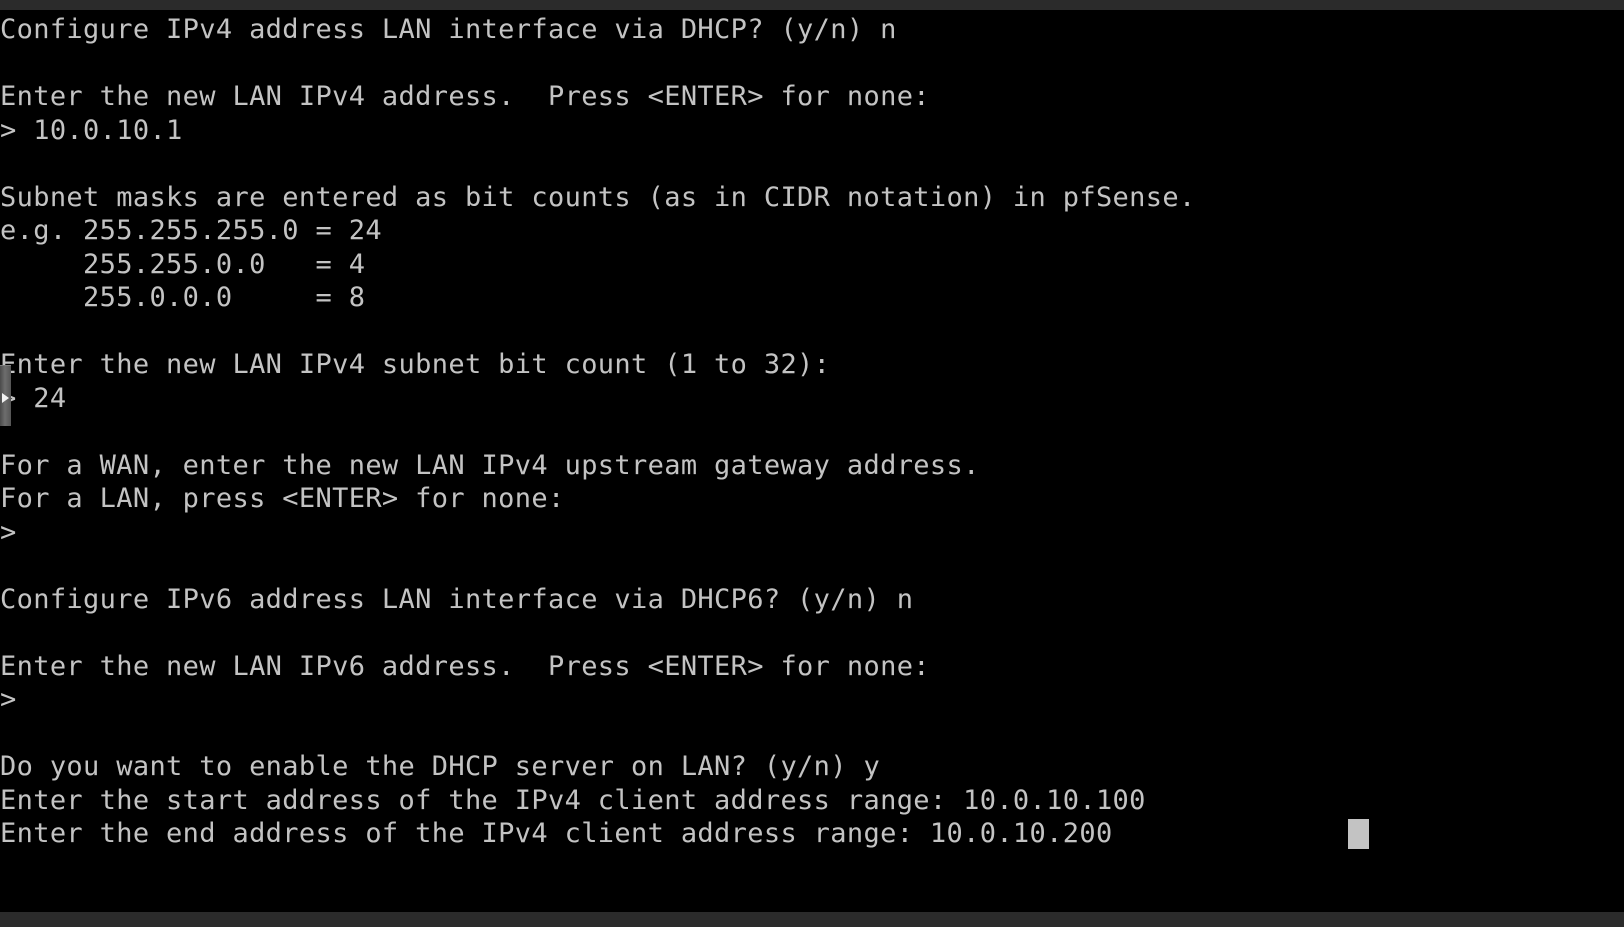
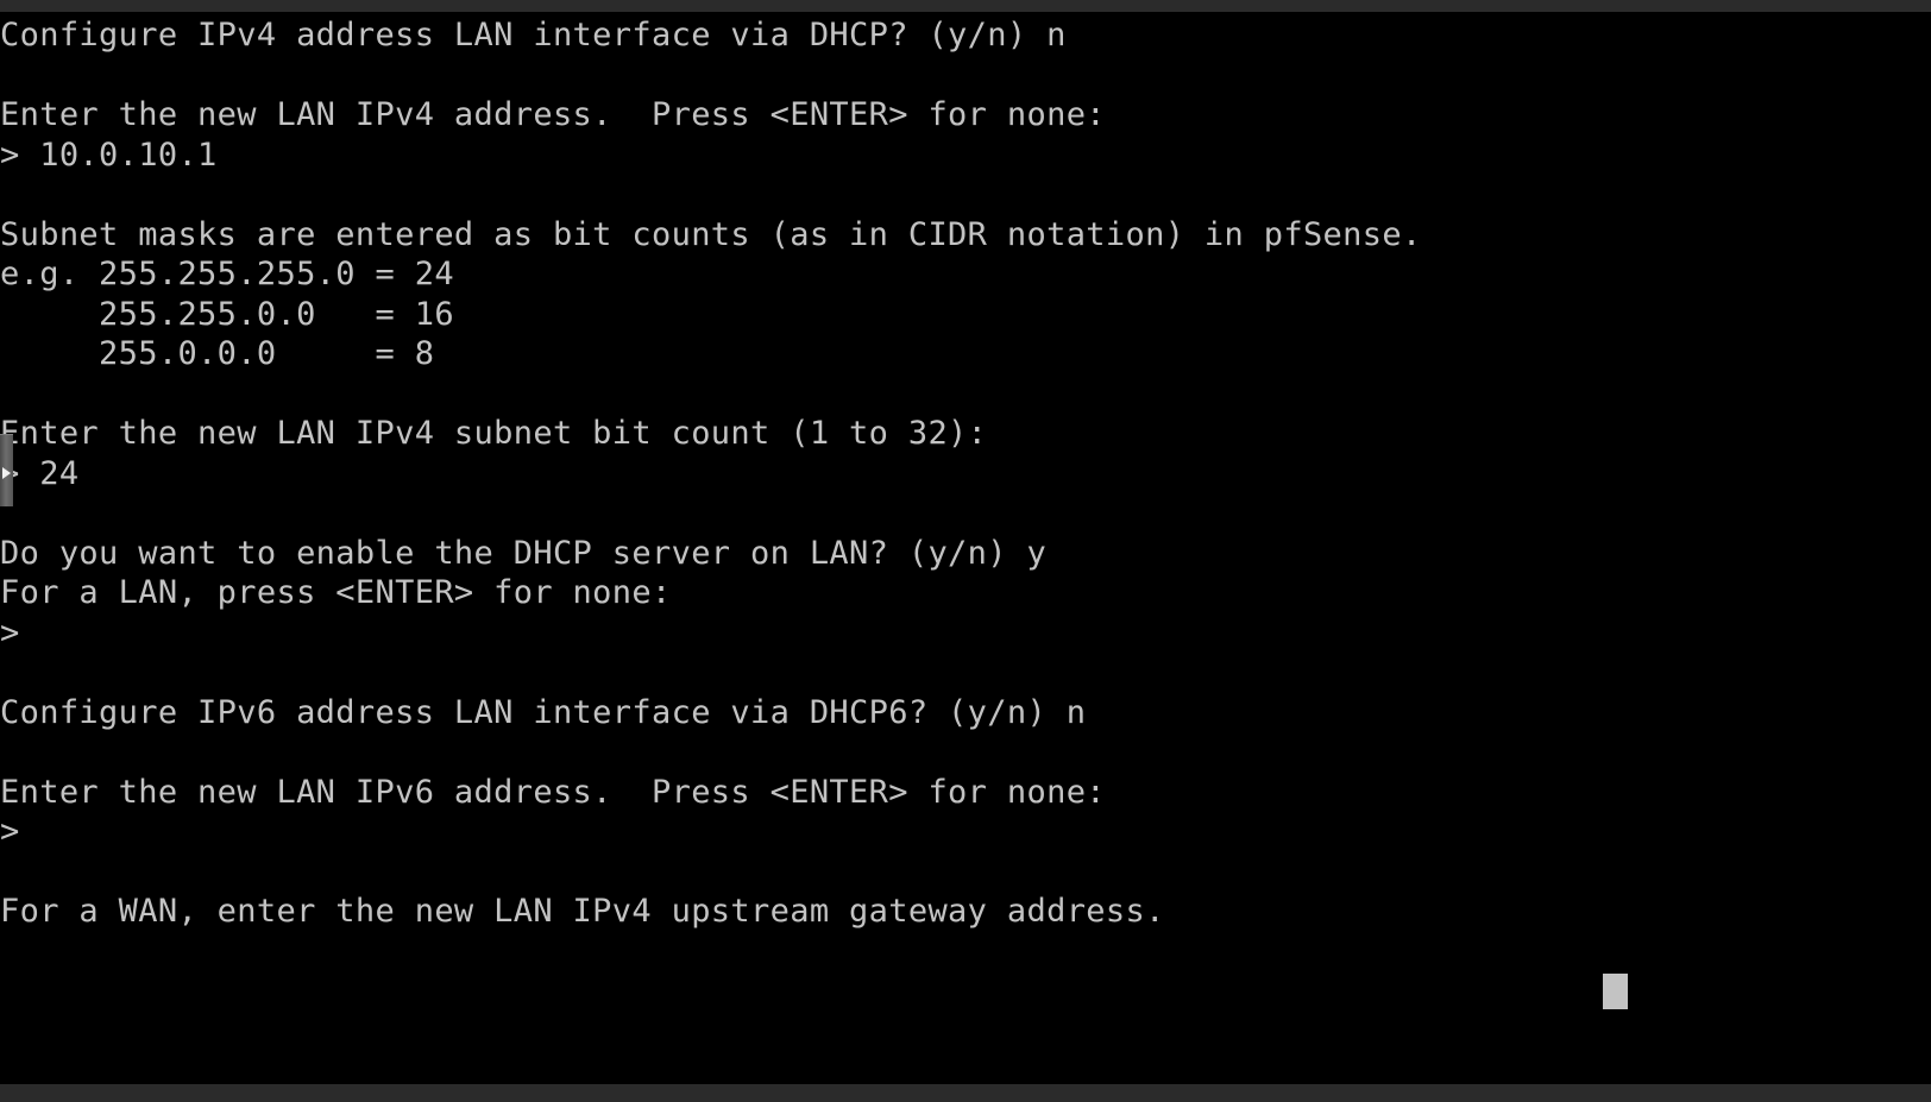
  Configure IPv4 address LAN interface via DHCP? (y/n) n
  Enter the new LAN IPv4 address. Press <ENTER> for none:
  > 10.0.10.1
  Subnet masks are entered as bit counts (as in CIDR notation) in pfSense.
  e.g. 255.255.255.0 = 24
- 255.255.0.0 = 4
+ 255.255.0.0 = 16
  255.0.0.0 = 8
  nter the new LAN IPv4 subnet bit count (1 to 32):
- For a WAN, enter the new LAN IPv4 upstream gateway address.
+ Do you want to enable the DHCP server on LAN? (y/n) y
  For a LAN, press <ENTER> for none:
  >
  Configure IPv6 address LAN interface via DHCP6? (y/n) n
  Enter the new LAN IPv6 address. Press <ENTER> for none:
  >
- Do you want to enable the DHCP server on LAN? (y/n) y
+ For a WAN, enter the new LAN IPv4 upstream gateway address.
- Enter the start address of the IPv4 client address range: 10.0.10.100
- Enter the end address of the IPv4 client address range: 10.0.10.200
